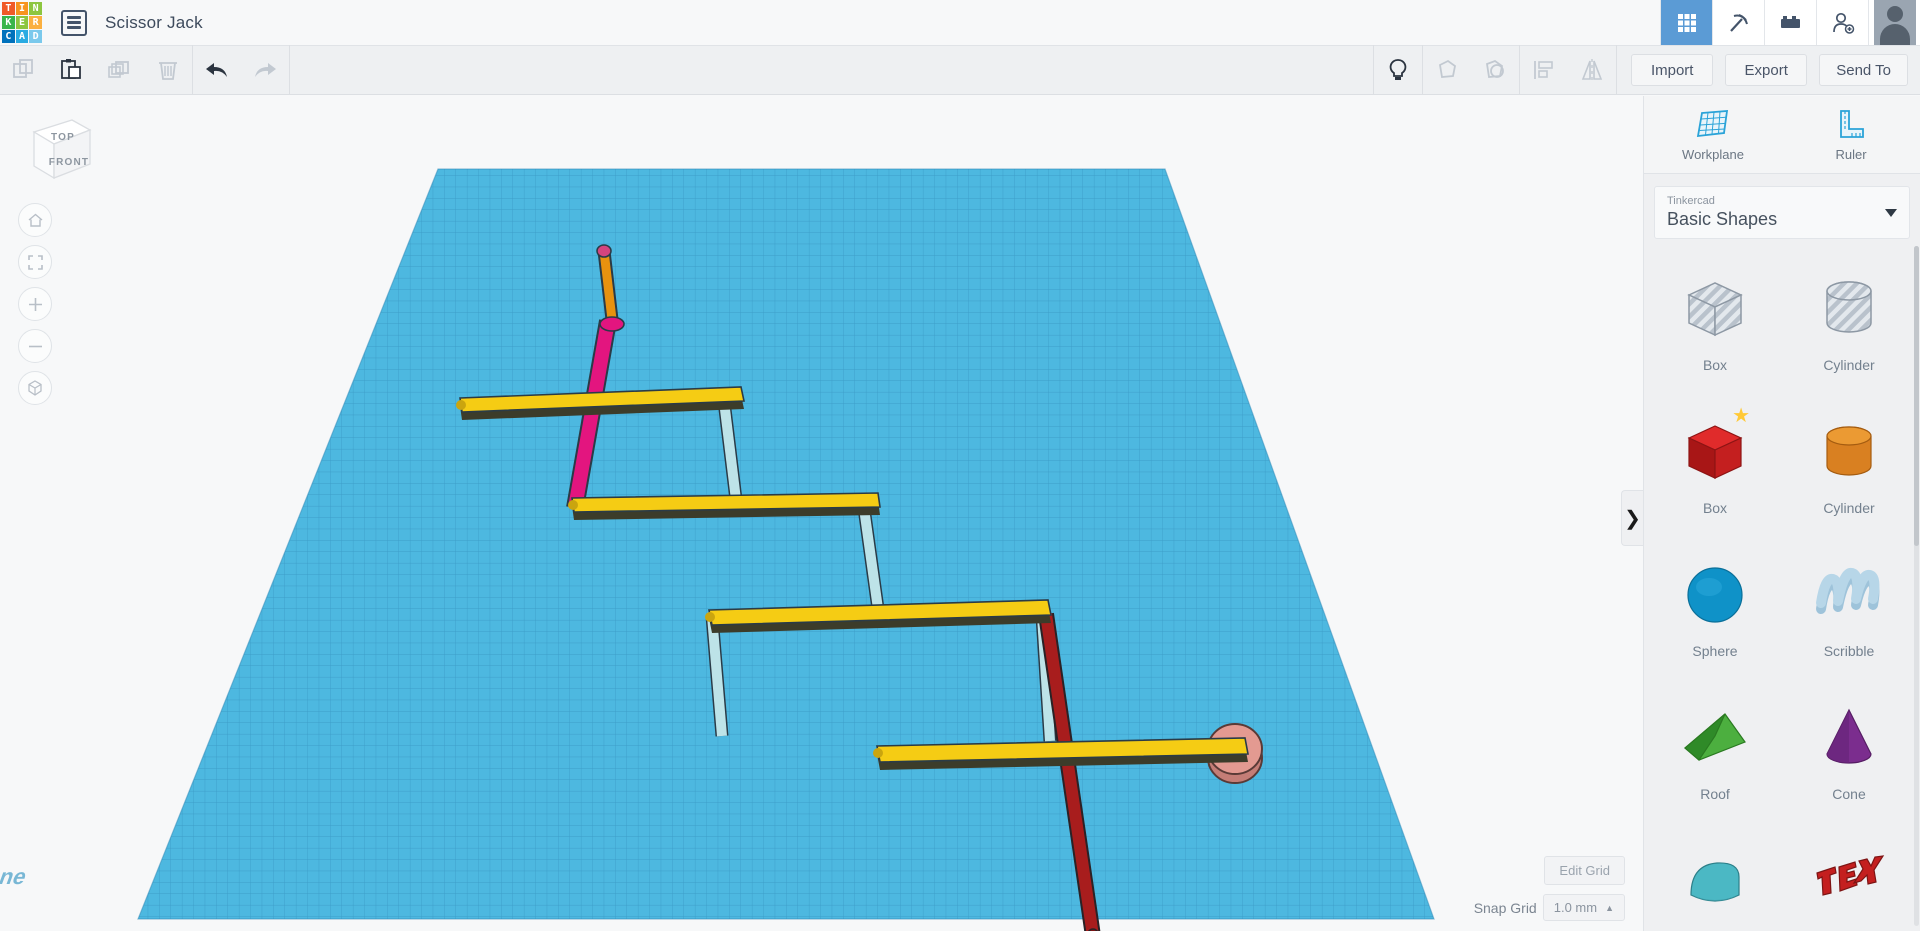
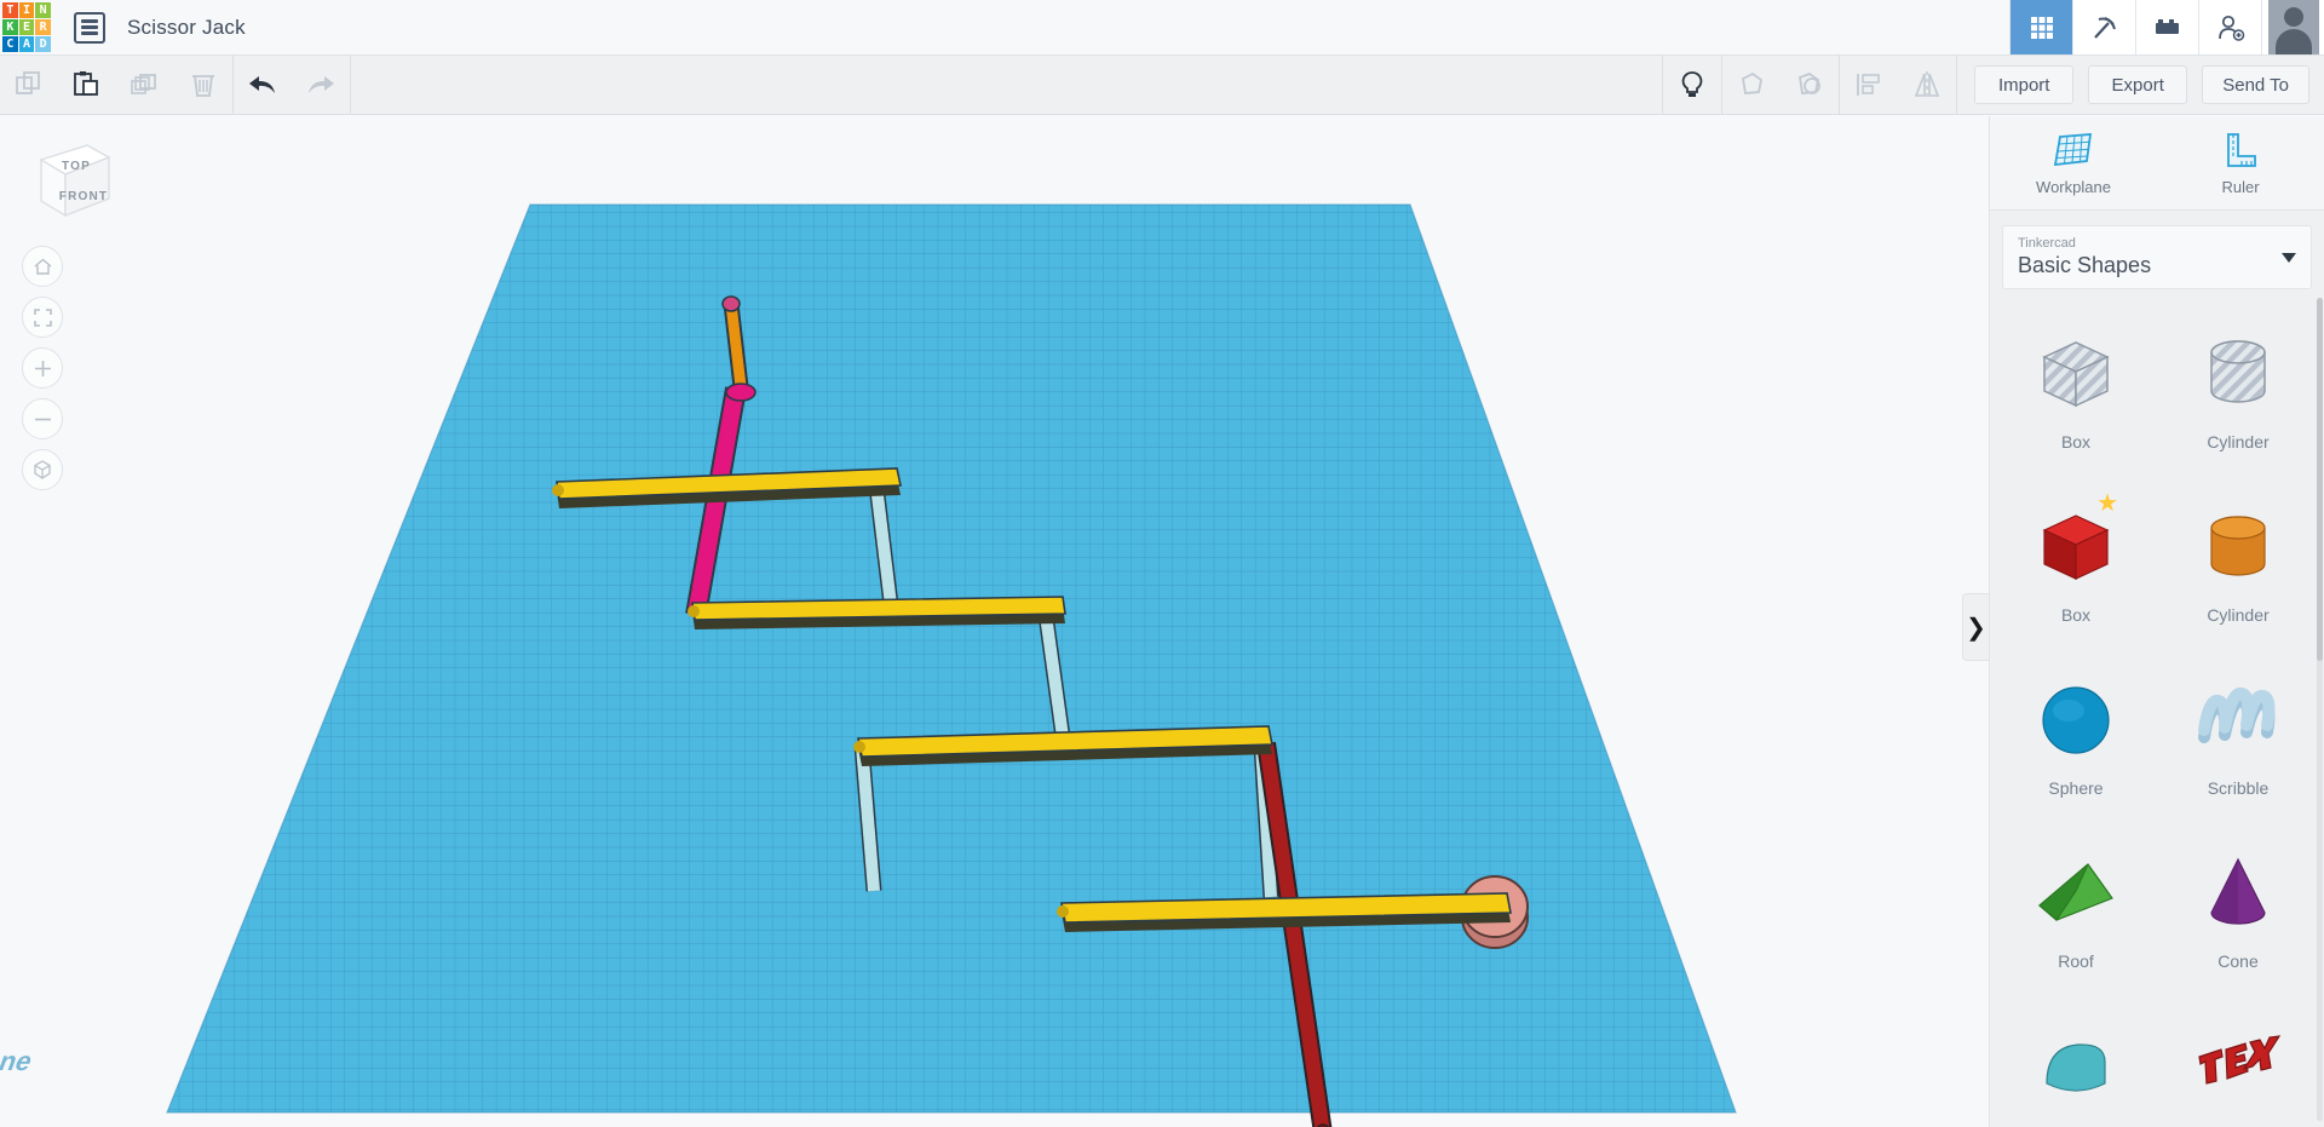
  T
  I
  N
  K
  E
  R
  C
  A
  D
  Scissor Jack
  Import
  Export
  Send To
  TOP
  FRONT
- Edit Grid
- Snap Grid
- 1.0 mm
- ▲
  ❯
  Workplane
  Ruler
  Tinkercad
  Basic Shapes
  Box
  Cylinder
  ★
  Box
  Cylinder
  Sphere
  Scribble
  Roof
  Cone
